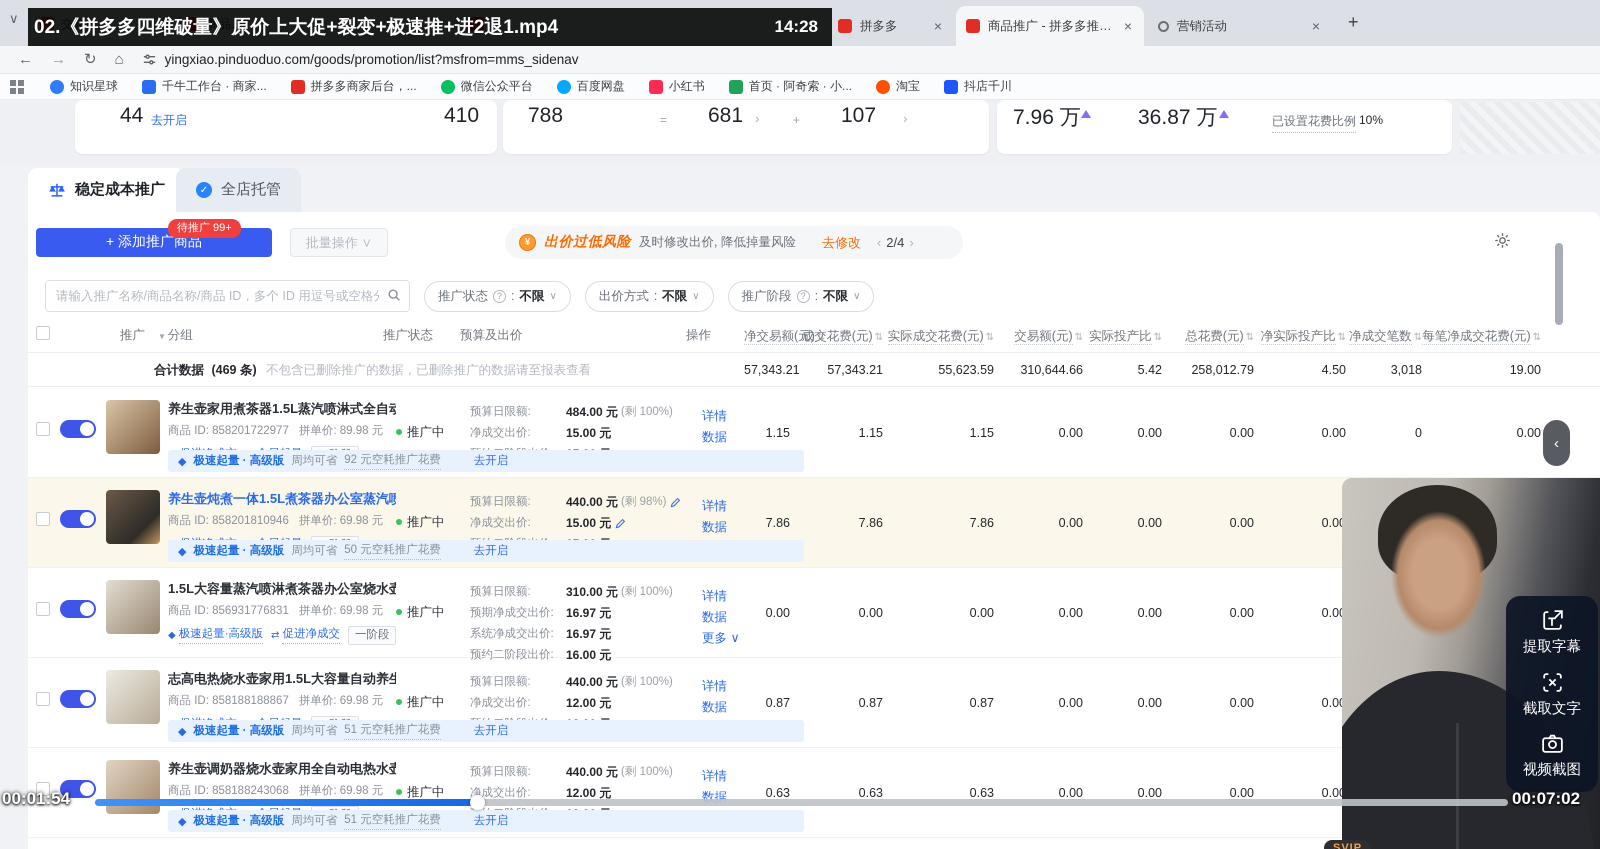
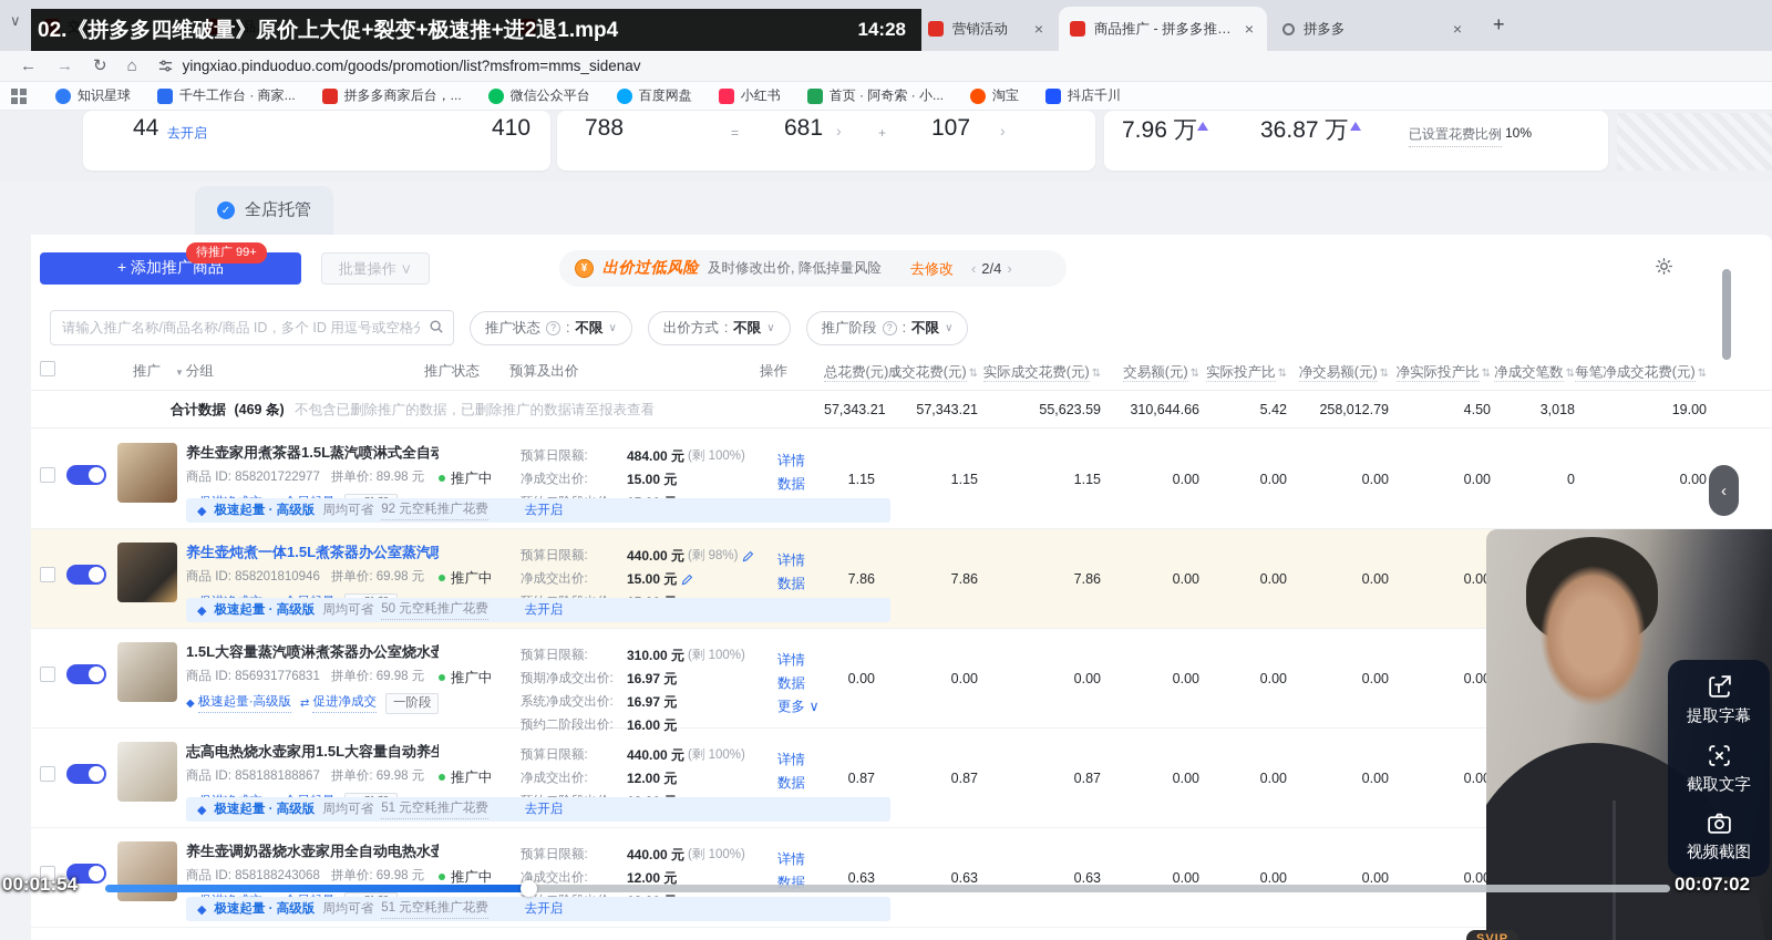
  ∨
  交易…
  商品…
- 拼多多
+ 营销活动
  ×
  商品推广 - 拼多多推广
  ×
- 营销活动
+ 拼多多
  ×
  +
  02.《拼多多四维破量》原价上大促+裂变+极速推+进2退1.mp4
  14:28
  ←
  →
  ↻
  ⌂
  yingxiao.pinduoduo.com/goods/promotion/list?msfrom=mms_sidenav
  知识星球
  千牛工作台 · 商家...
  拼多多商家后台，...
  微信公众平台
  百度网盘
  小红书
  首页 · 阿奇索 · 小...
  淘宝
  抖店千川
  44
  去开启
  410
  788
  =
  681
  ›
  +
  107
  ›
  7.96 万
  36.87 万
  已设置花费比例
  10%
- 稳定成本推广
  ✓
  全店托管
  待推广 99+
  + 添加推广商品
  批量操作 ∨
  ¥
  出价过低风险
  及时修改出价, 降低掉量风险
  去修改
  ‹
  2/4
  ›
  请输入推广名称/商品名称/商品 ID，多个 ID 用逗号或空格
  推广状态
  ?
  :
  不限
  ∨
  出价方式
  :
  不限
  ∨
  推广阶段
  ?
  :
  不限
  ∨
  推广
  ▼ 分组
  推广状态
  预算及出价
  操作
- 净交易额(元) ⇅
+ 总花费(元) ⇅
  成交花费(元) ⇅
  实际成交花费(元) ⇅
  交易额(元) ⇅
  实际投产比 ⇅
- 总花费(元) ⇅
+ 净交易额(元) ⇅
  净实际投产比 ⇅
  净成交笔数 ⇅
  每笔净成交花费(元) ⇅
  合计数据 (469 条) 不包含已删除推广的数据，已删除推广的数据请至报表查看
  57,343.2
  57,343.21
  55,623.59
  310,644.66
  5.42
  258,012.79
  4.50
  3,018
  19.00
  养生壶家用煮茶器1.5L蒸汽喷淋式全自动
  商品 ID: 858201722977 拼单价: 89.98 元
  推广中
  预算日限额:
  484.00 元
  (剩 100%)
  净成交出价:
  15.00 元
  详情
  数据
  1.15
  1.15
  1.15
  0.00
  0.00
  0.00
  0.00
  0
  0.00
  ◆
  极速起量 · 高级版
  周均可省
  92 元空耗推广花费
  去开启
  养生壶炖煮一体1.5L煮茶器办公室蒸汽喷
  商品 ID: 858201810946 拼单价: 69.98 元
  推广中
  预算日限额:
  440.00 元
  (剩 98%)
  净成交出价:
  15.00 元
  详情
  数据
  7.86
  7.86
  7.86
  0.00
  0.00
  0.00
  0.0
  ◆
  极速起量 · 高级版
  周均可省
  50 元空耗推广花费
  去开启
  1.5L大容量蒸汽喷淋煮茶器办公室烧水壶
  商品 ID: 856931776831 拼单价: 69.98 元
  ◆
  极速起量·高级版
  ⇄
  促进净成交
  一阶段
  推广中
  预算日限额:
  310.00 元
  (剩 100%)
  预期净成交出价:
  16.97 元
  系统净成交出价:
  16.97 元
  预约二阶段出价:
  16.00 元
  详情
  数据
  更多 ∨
  0.00
  0.00
  0.00
  0.00
  0.00
  0.00
  0.0
  志高电热烧水壶家用1.5L大容量自动养生
  商品 ID: 858188188867 拼单价: 69.98 元
  推广中
  预算日限额:
  440.00 元
  (剩 100%)
  净成交出价:
  12.00 元
  详情
  数据
  0.87
  0.87
  0.87
  0.00
  0.00
  0.00
  0.0
  ◆
  极速起量 · 高级版
  周均可省
  51 元空耗推广花费
  去开启
  养生壶调奶器烧水壶家用全自动电热水壶
  商品 ID: 858188243068 拼单价: 69.98 元
  推广中
  预算日限额:
  440.00 元
  (剩 100%)
  净成交出价:
  12.00 元
  详情
  数据
  0.63
  0.63
  0.63
  0.00
  0.00
  0.00
  0.0
  ◆
  极速起量 · 高级版
  周均可省
  51 元空耗推广花费
  去开启
  ‹
  提取字幕
  截取文字
  视频截图
  00:01:54
  00:07:02
  SVIP
